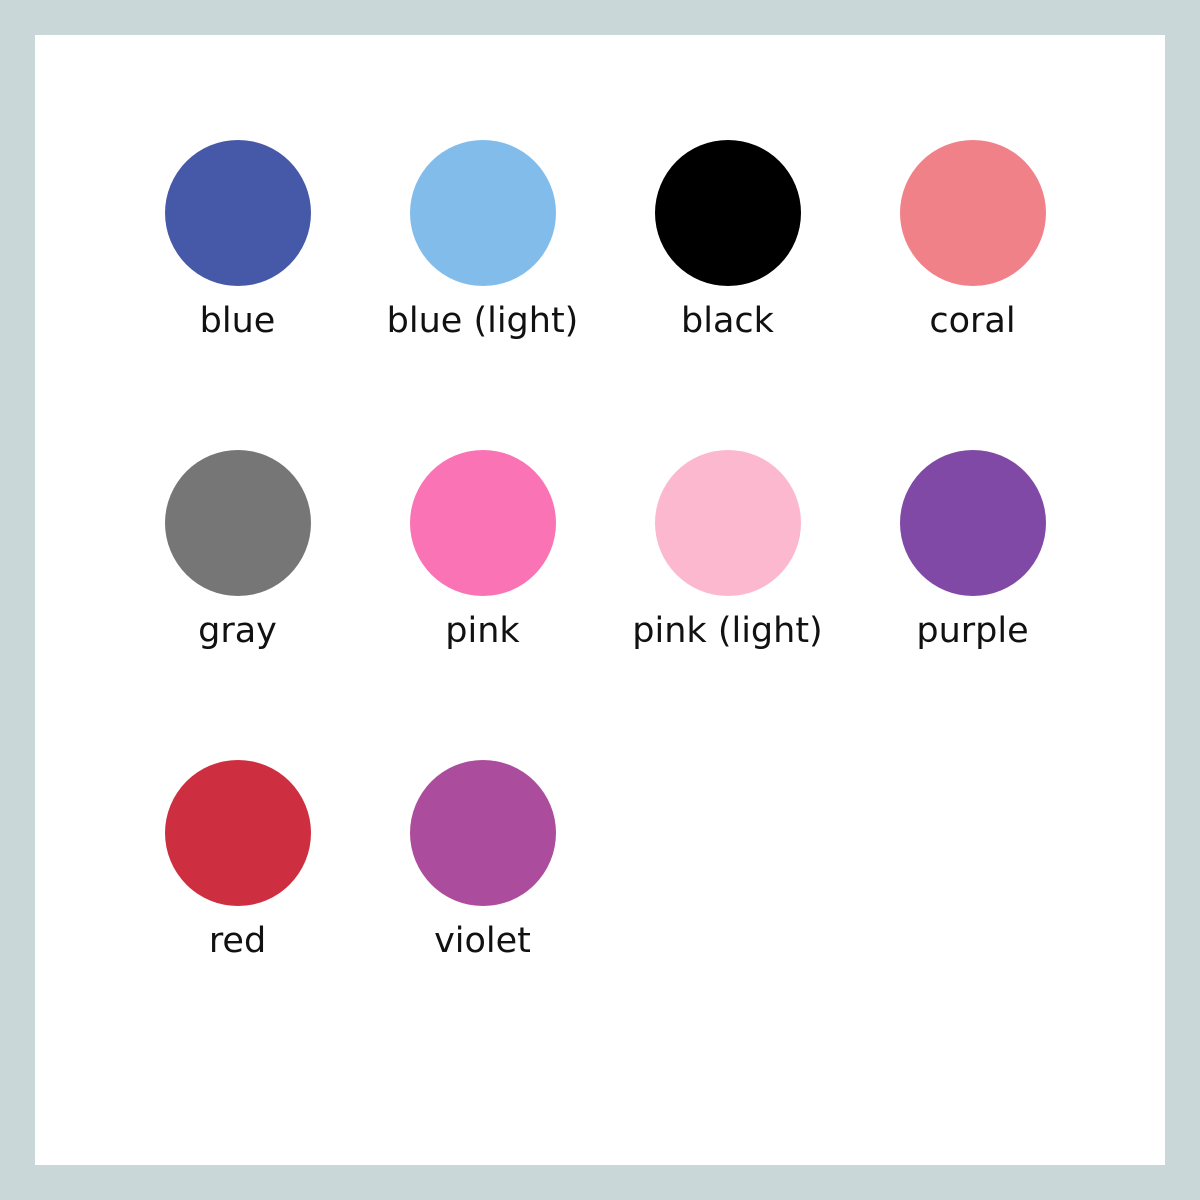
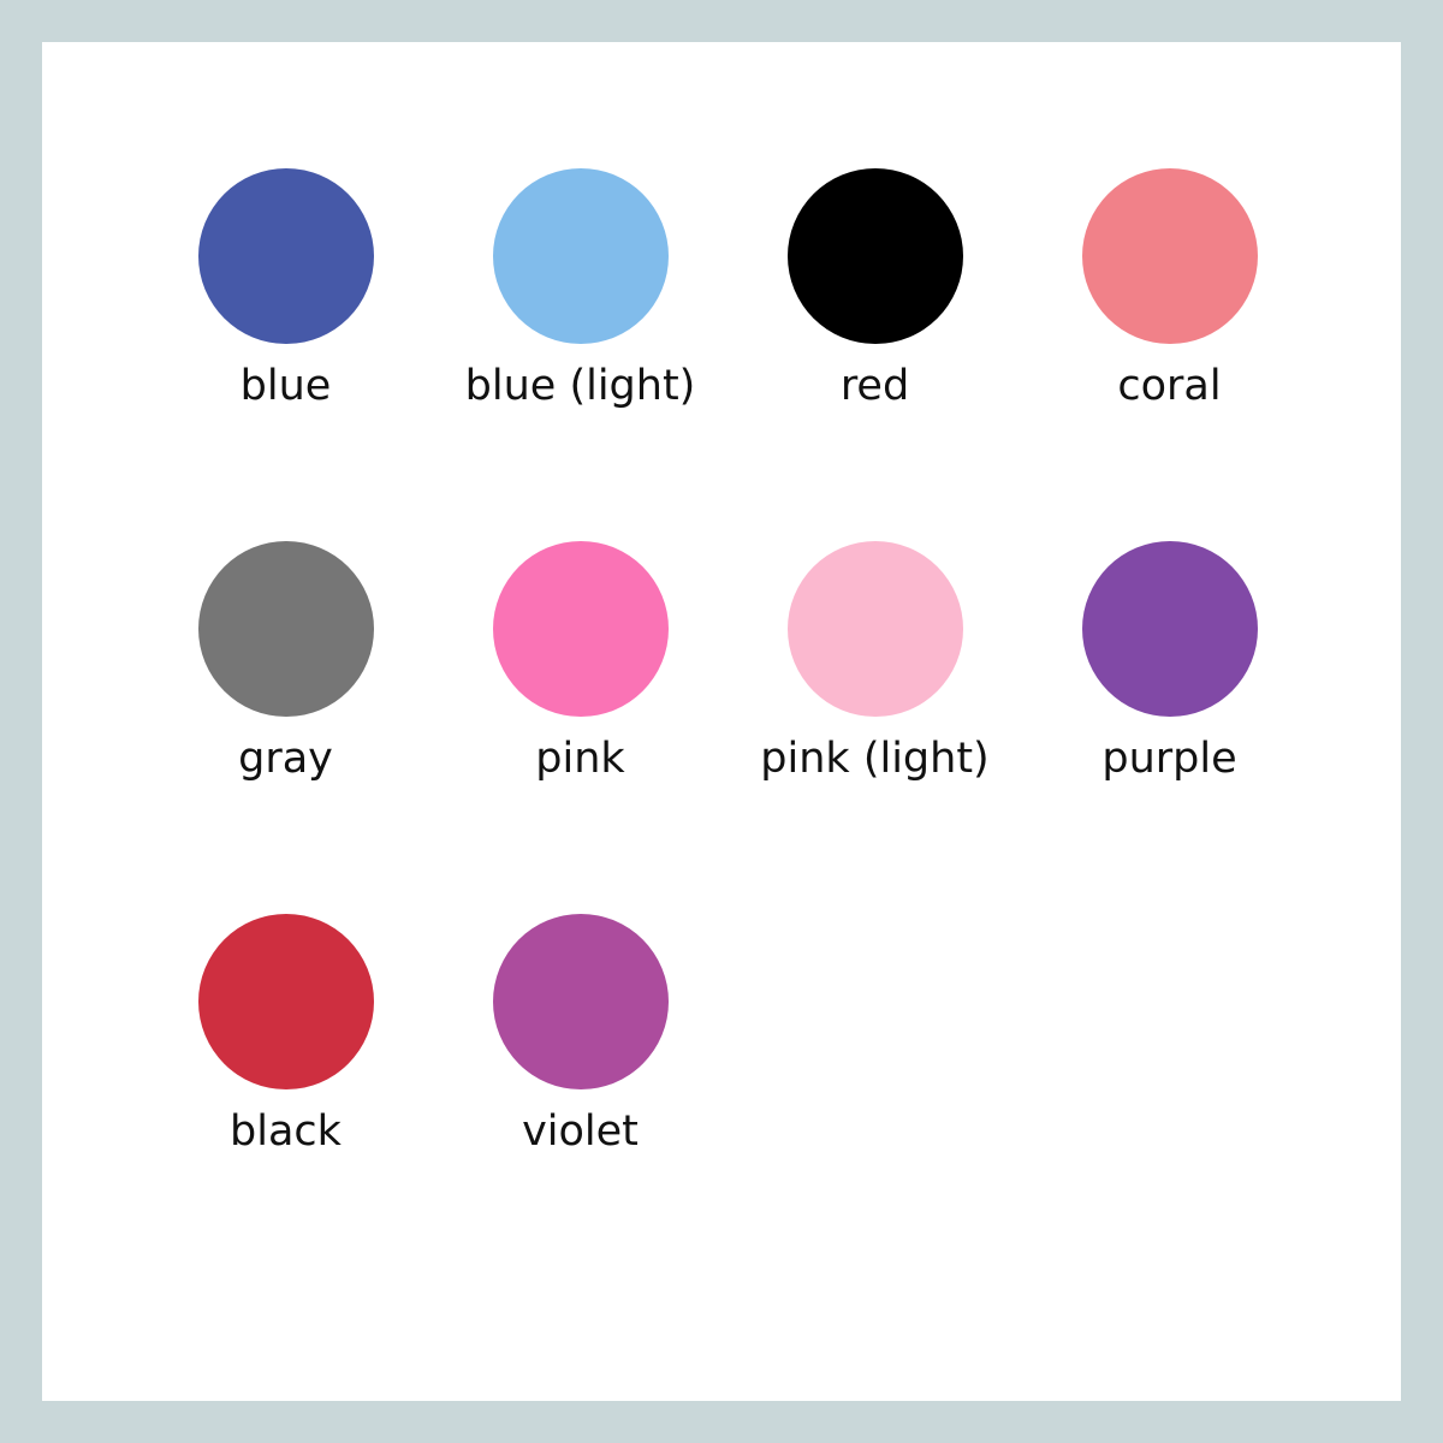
  blue
  blue (light)
- black
+ red
  coral
  gray
  pink
  pink (light)
  purple
- red
+ black
  violet
